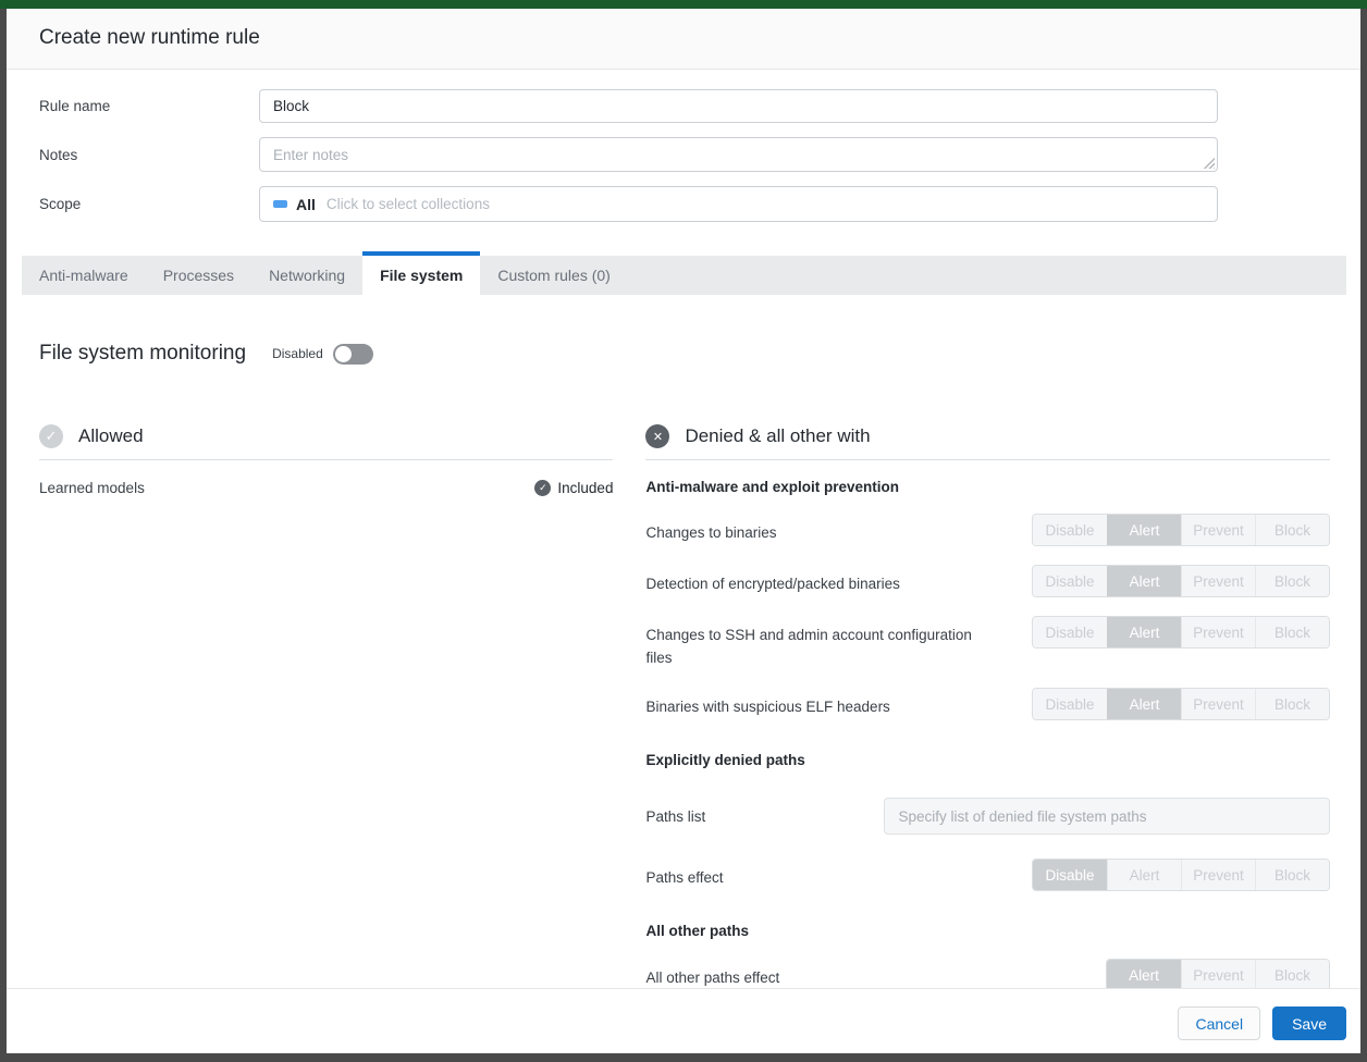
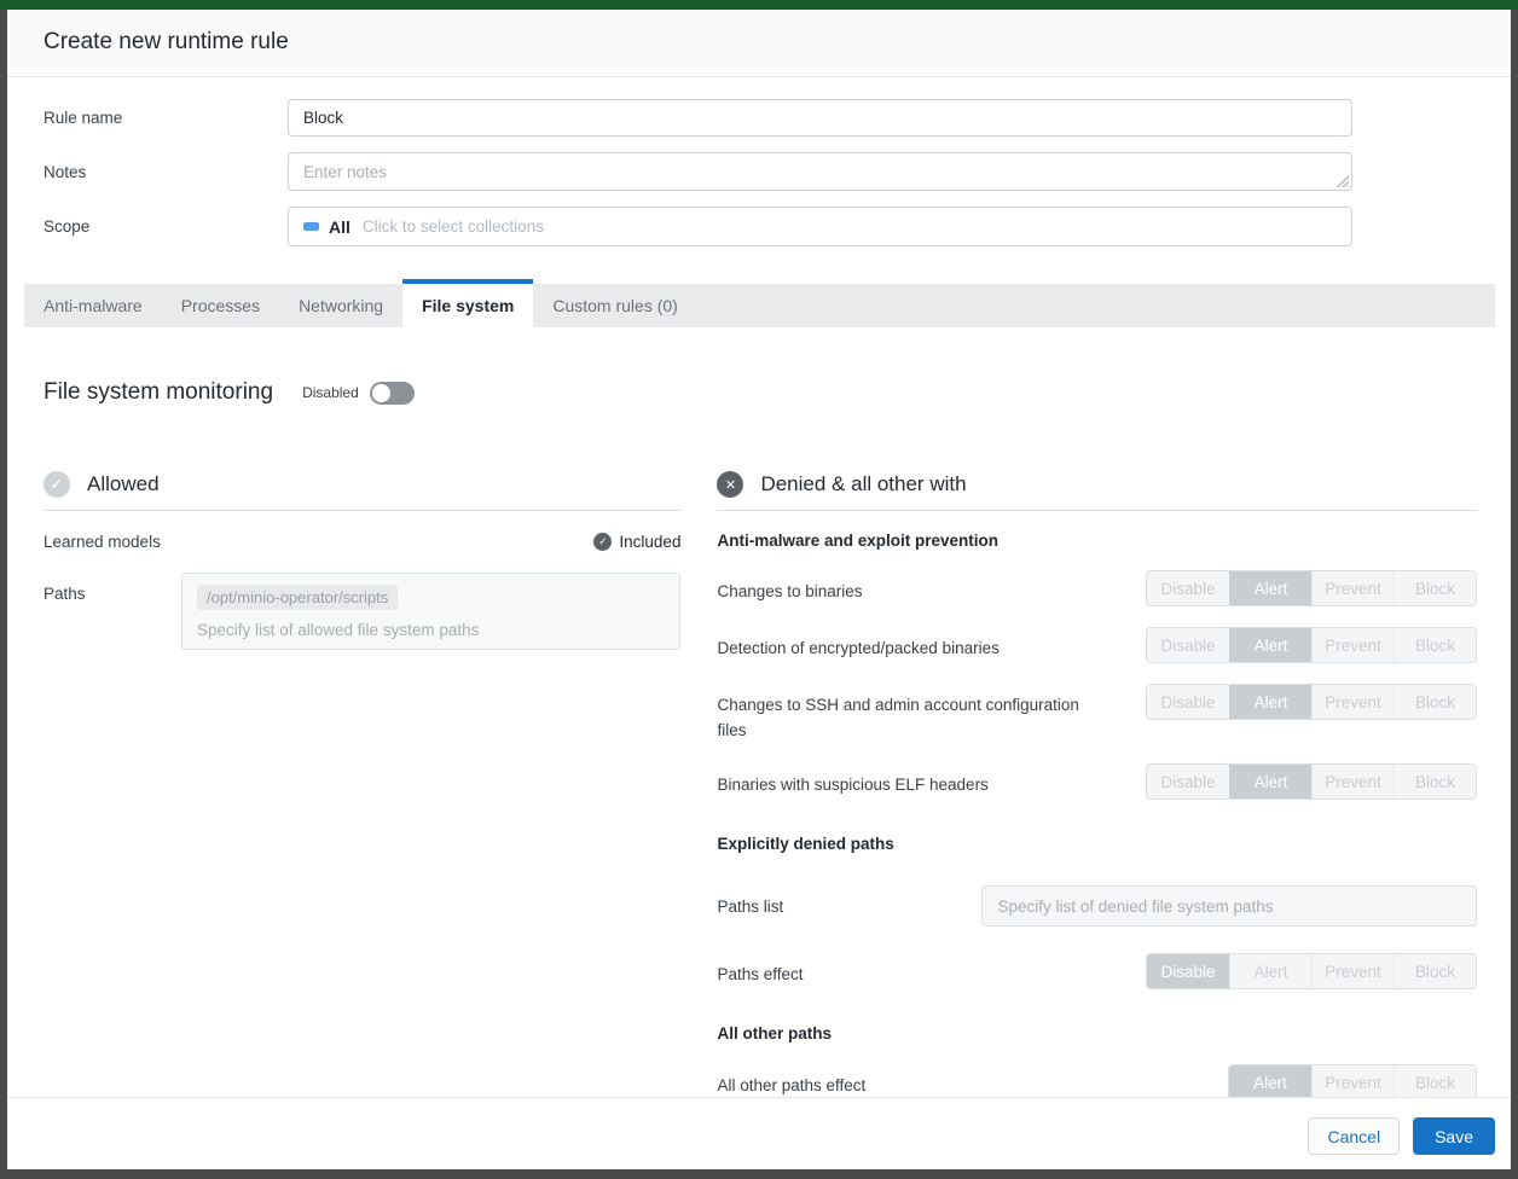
  Create new runtime rule
  Rule name
  Block
  Notes
  Enter notes
  Scope
  All
  Click to select collections
  Anti-malware
  Processes
  Networking
  File system
  Custom rules (0)
  File system monitoring
  Disabled
  ✓
  Allowed
  Learned models
  ✓
  Included
+ Paths
+ /opt/minio-operator/scripts
+ Specify list of allowed file system paths
  ✕
  Denied & all other with
  Anti-malware and exploit prevention
  Changes to binaries
  Disable
  Alert
  Prevent
  Block
  Detection of encrypted/packed binaries
  Disable
  Alert
  Prevent
  Block
  Changes to SSH and admin account configuration files
  Disable
  Alert
  Prevent
  Block
  Binaries with suspicious ELF headers
  Disable
  Alert
  Prevent
  Block
  Explicitly denied paths
  Paths list
  Specify list of denied file system paths
  Paths effect
  Disable
  Alert
  Prevent
  Block
  All other paths
  All other paths effect
  Alert
  Prevent
  Block
  Cancel
  Save
